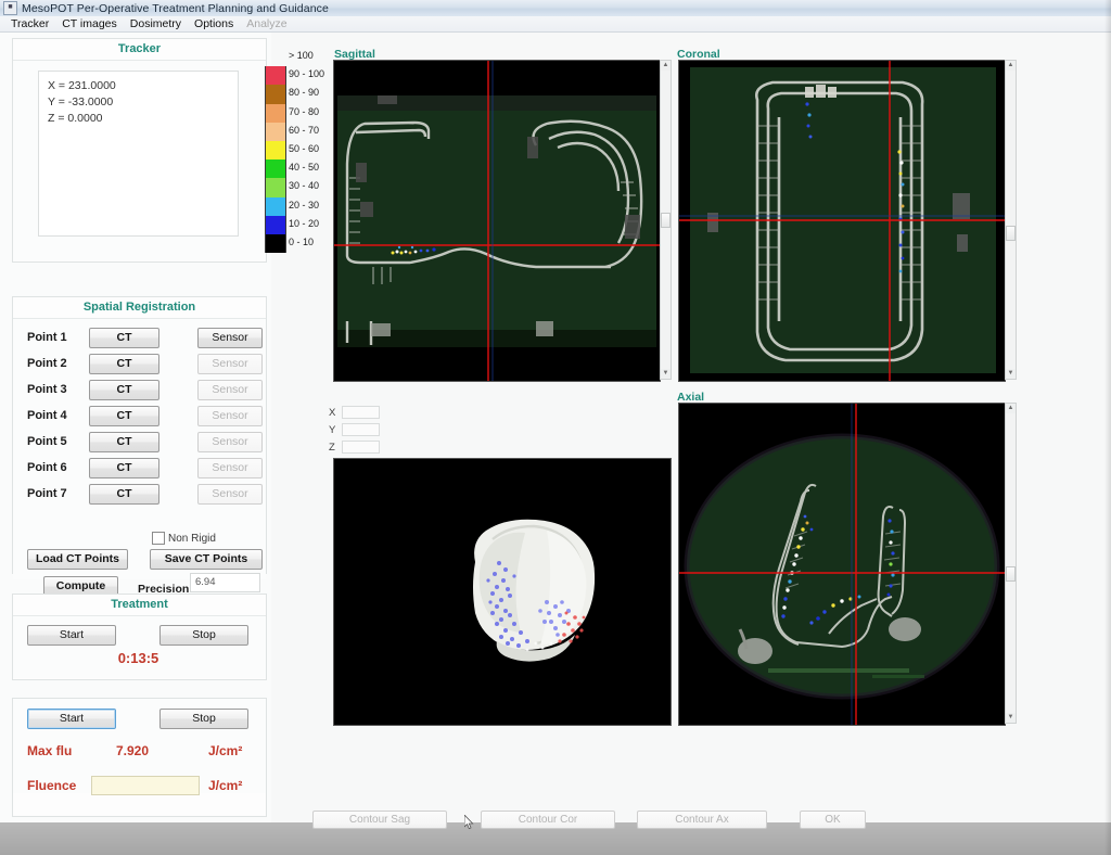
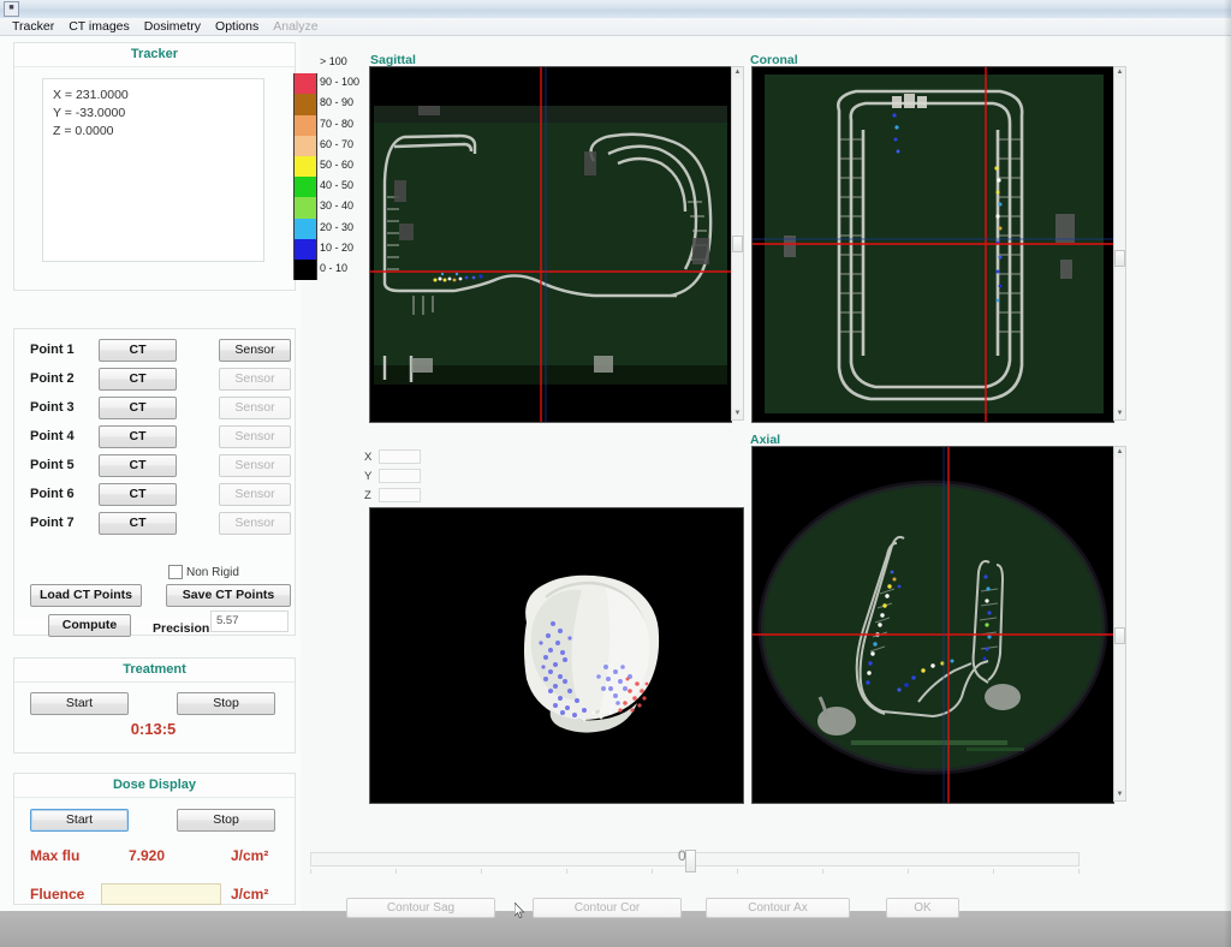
- MesoPOT Per-Operative Treatment Planning and Guidance
  Tracker
  CT images
  Dosimetry
  Options
  Analyze
  Tracker
  X = 231.0000
  Y = -33.0000
  Z = 0.0000
- Spatial Registration
  Point 1
  CT
  Sensor
  Point 2
  CT
  Sensor
  Point 3
  CT
  Sensor
  Point 4
  CT
  Sensor
  Point 5
  CT
  Sensor
  Point 6
  CT
  Sensor
  Point 7
  CT
  Sensor
  Non Rigid
  Load CT Points
  Save CT Points
  Compute
  Precision
- 6.94
+ 5.57
  Treatment
  Start
  Stop
  0:13:5
+ Dose Display
  Start
  Stop
  Max flu
  7.920
  J/cm²
  Fluence
  J/cm²
  > 100
  90 - 100
  80 - 90
  70 - 80
  60 - 70
  50 - 60
  40 - 50
  30 - 40
  20 - 30
  10 - 20
  0 - 10
  Sagittal
  Coronal
  X
  Y
  Z
  Axial
+ 0
  Contour Sag
  Contour Cor
  Contour Ax
  OK
